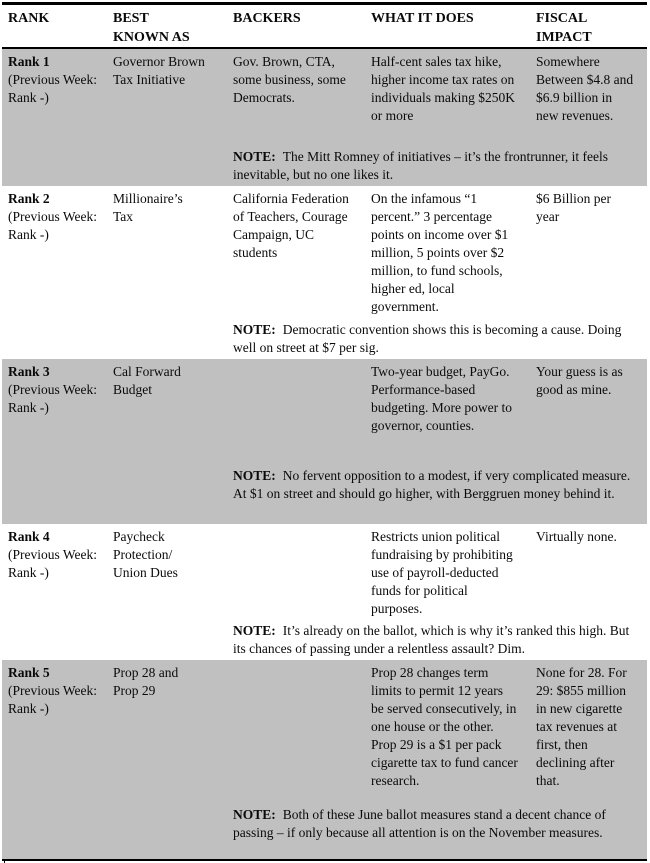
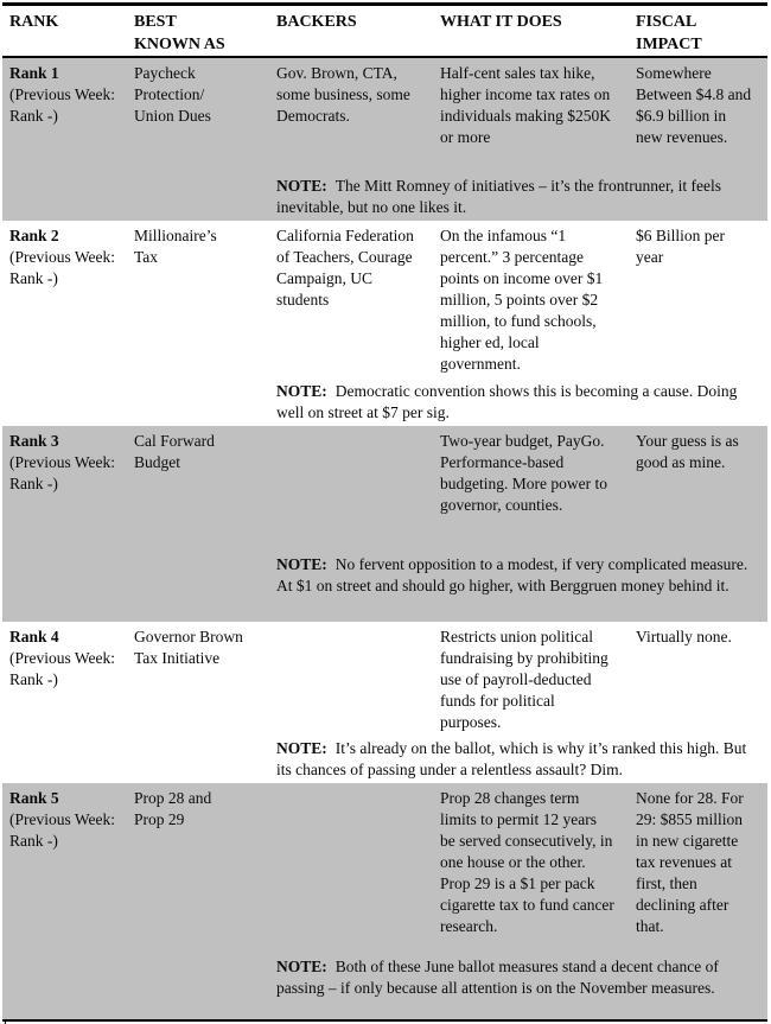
  RANK	BEST KNOWN AS	BACKERS	WHAT IT DOES	FISCAL IMPACT
- Rank 1 (Previous Week: Rank -)	Governor Brown Tax Initiative	Gov. Brown, CTA, some business, some Democrats.	Half-cent sales tax hike, higher income tax rates on individuals making $250K or more	Somewhere Between $4.8 and $6.9 billion in new revenues.
+ Rank 1 (Previous Week: Rank -)	Paycheck Protection/ Union Dues	Gov. Brown, CTA, some business, some Democrats.	Half-cent sales tax hike, higher income tax rates on individuals making $250K or more	Somewhere Between $4.8 and $6.9 billion in new revenues.
  NOTE: The Mitt Romney of initiatives – it’s the frontrunner, it feels inevitable, but no one likes it.
  Rank 2 (Previous Week: Rank -)	Millionaire’s Tax	California Federation of Teachers, Courage Campaign, UC students	On the infamous “1 percent.” 3 percentage points on income over $1 million, 5 points over $2 million, to fund schools, higher ed, local government.	$6 Billion per year
  NOTE: Democratic convention shows this is becoming a cause. Doing well on street at $7 per sig.
  Rank 3 (Previous Week: Rank -)	Cal Forward Budget		Two-year budget, PayGo. Performance-based budgeting. More power to governor, counties.	Your guess is as good as mine.
  NOTE: No fervent opposition to a modest, if very complicated measure. At $1 on street and should go higher, with Berggruen money behind it.
- Rank 4 (Previous Week: Rank -)	Paycheck Protection/ Union Dues		Restricts union political fundraising by prohibiting use of payroll-deducted funds for political purposes.	Virtually none.
+ Rank 4 (Previous Week: Rank -)	Governor Brown Tax Initiative		Restricts union political fundraising by prohibiting use of payroll-deducted funds for political purposes.	Virtually none.
  NOTE: It’s already on the ballot, which is why it’s ranked this high. But its chances of passing under a relentless assault? Dim.
  Rank 5 (Previous Week: Rank -)	Prop 28 and Prop 29		Prop 28 changes term limits to permit 12 years be served consecutively, in one house or the other. Prop 29 is a $1 per pack cigarette tax to fund cancer research.	None for 28. For 29: $855 million in new cigarette tax revenues at first, then declining after that.
  NOTE: Both of these June ballot measures stand a decent chance of passing – if only because all attention is on the November measures.
